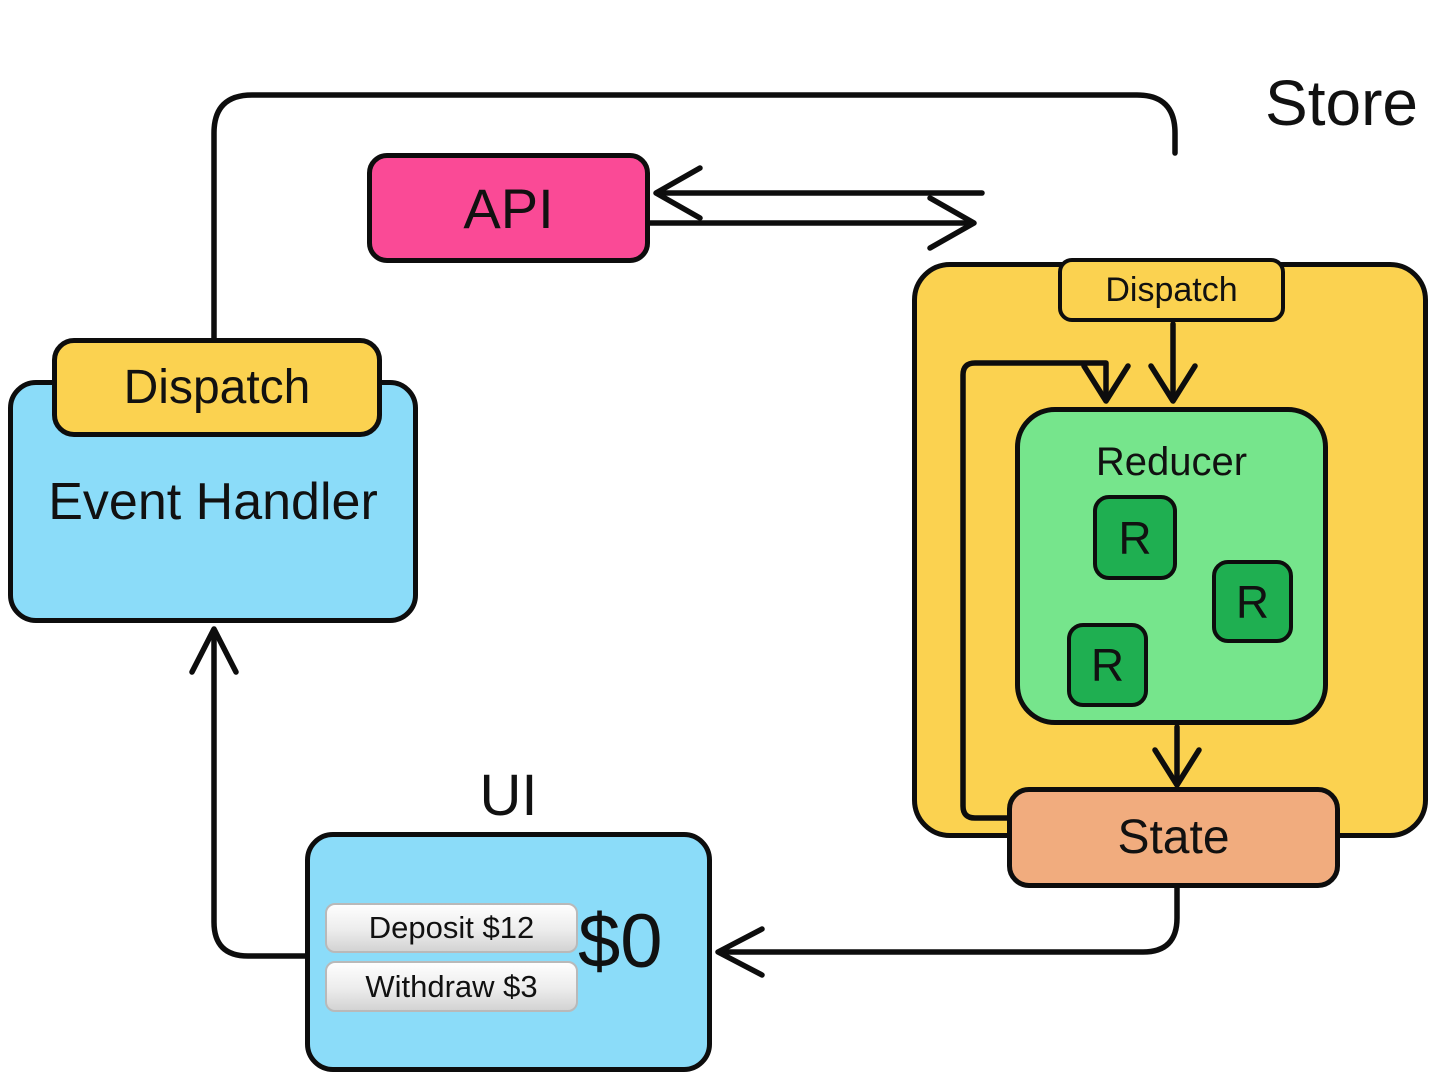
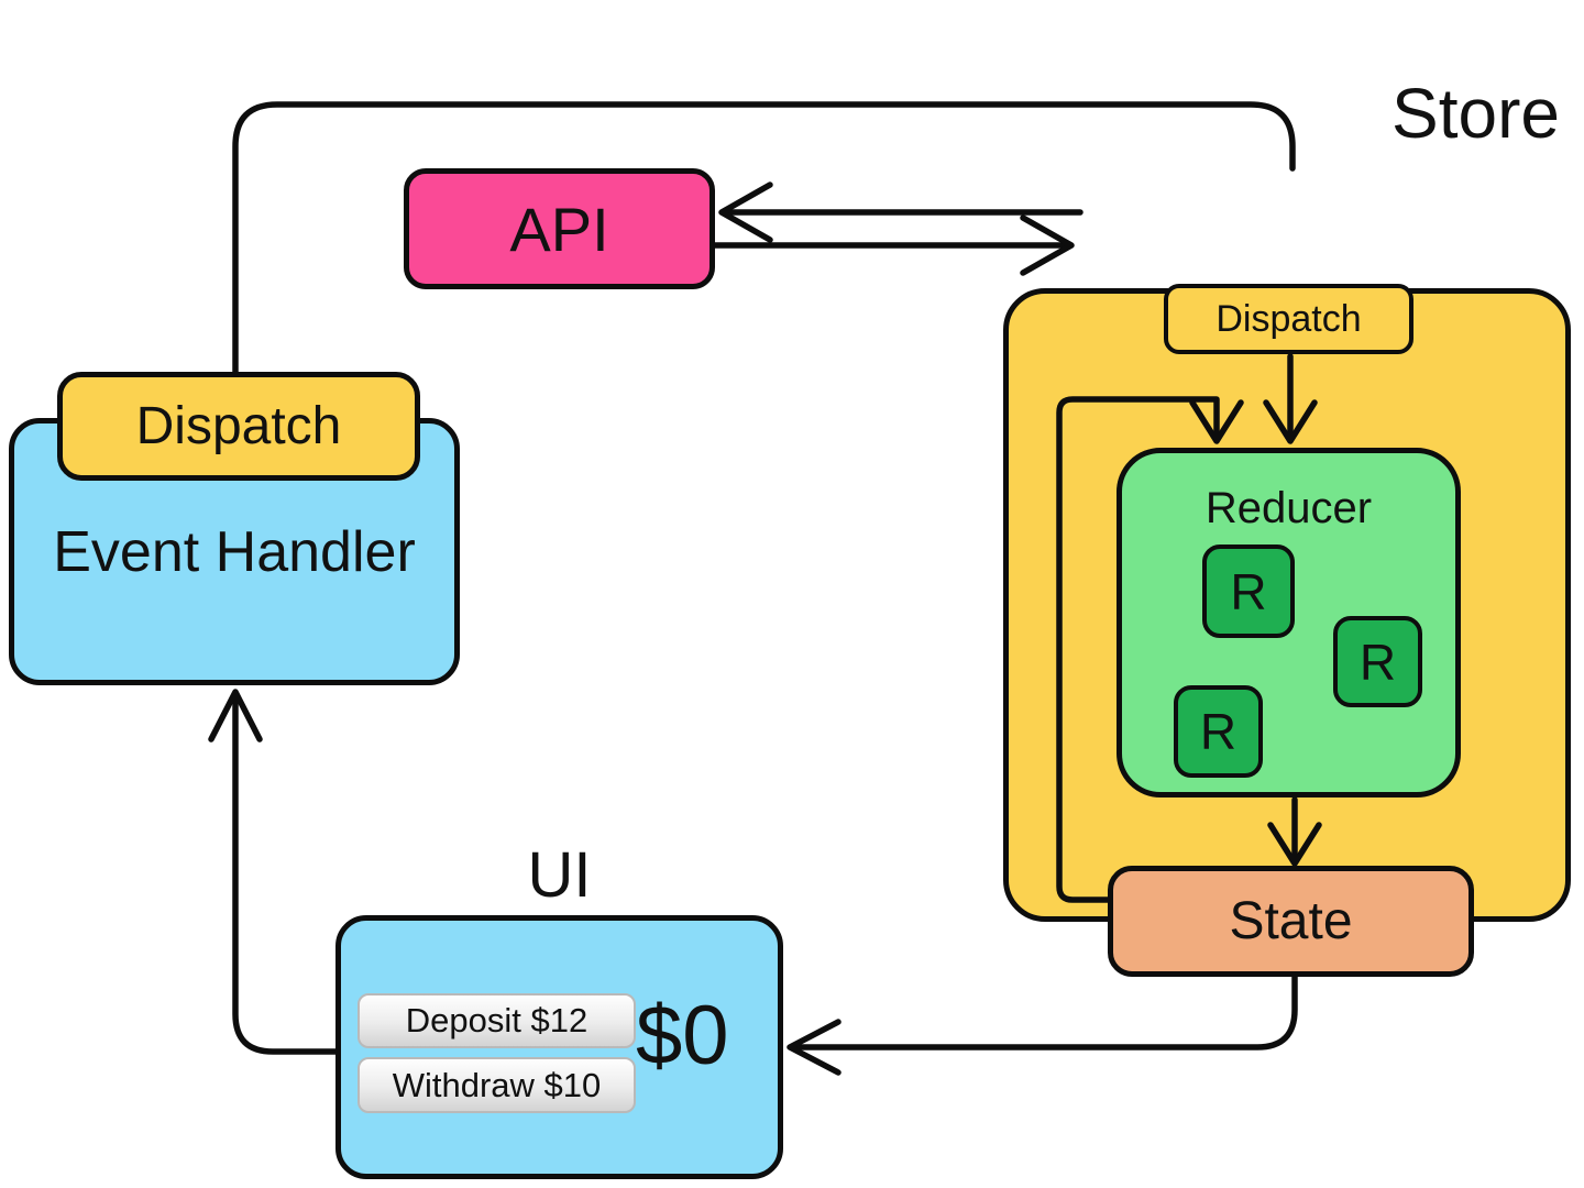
  Store
  API
  Dispatch
  Reducer
  R
  R
  R
  State
  Event Handler
  Dispatch
  UI
  Deposit $12
- Withdraw $3
+ Withdraw $10
  $0
